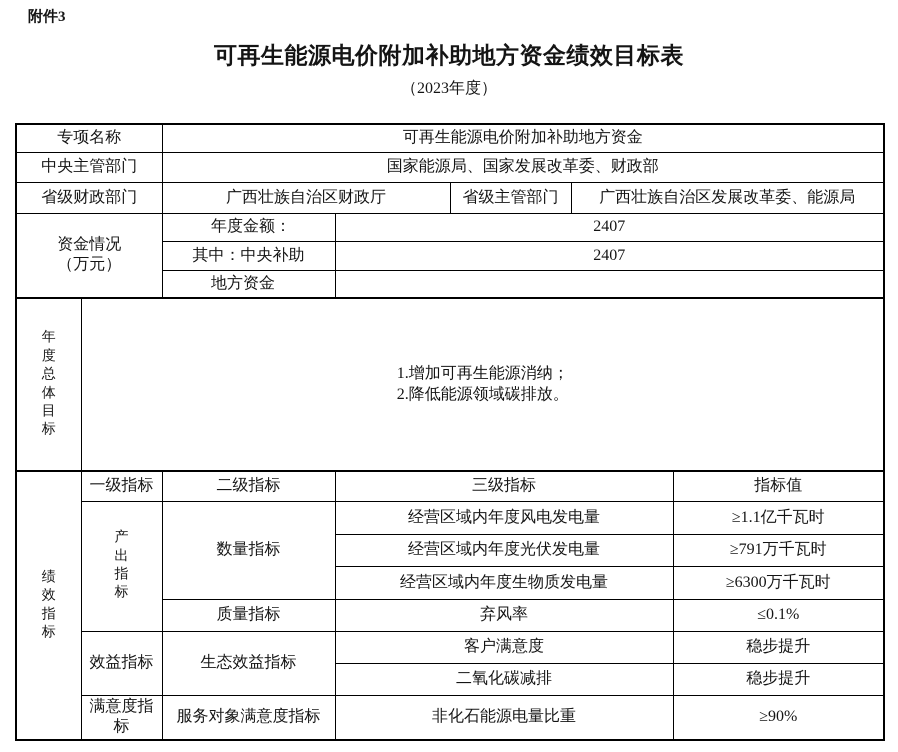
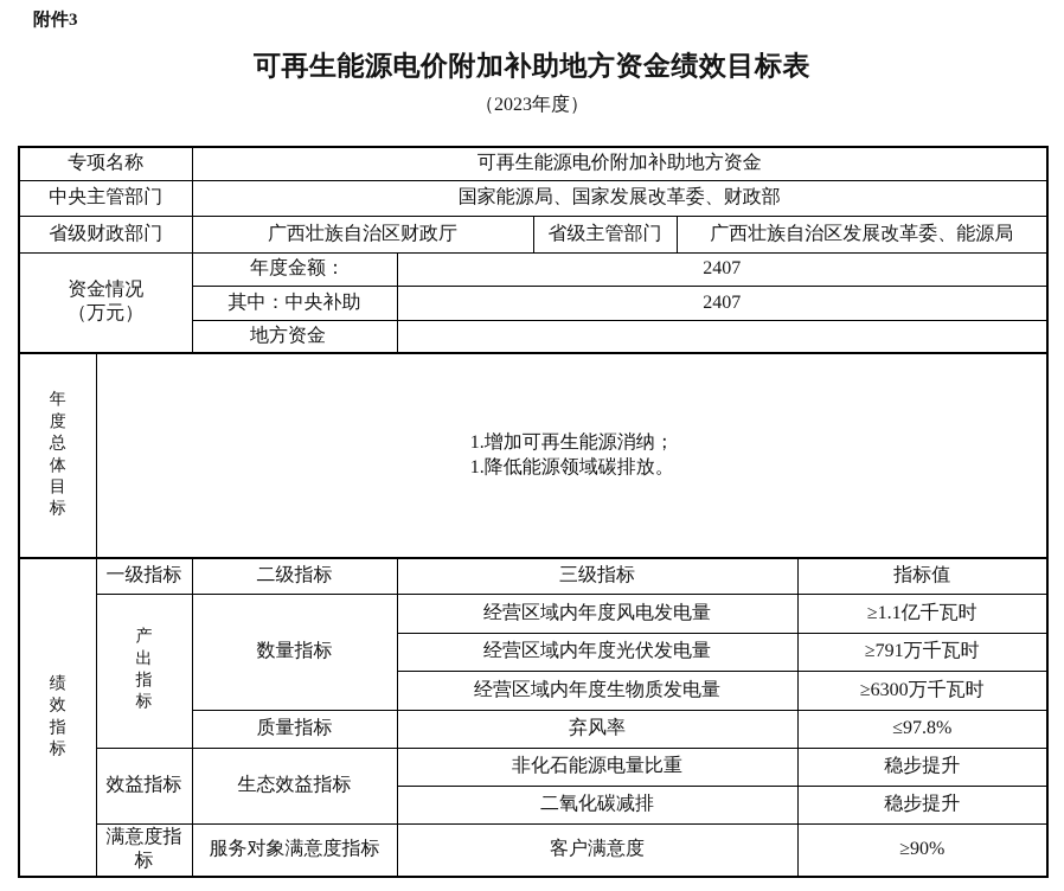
  附件3
  可再生能源电价附加补助地方资金绩效目标表
  （2023年度）
  专项名称	可再生能源电价附加补助地方资金
  中央主管部门	国家能源局、国家发展改革委、财政部
  省级财政部门	广西壮族自治区财政厅 省级主管部门 广西壮族自治区发展改革委、能源局
  资金情况 （万元）	年度金额：	2407
  其中：中央补助	2407
  地方资金
- 年度总体目标	1.增加可再生能源消纳； 2.降低能源领域碳排放。
+ 年度总体目标	1.增加可再生能源消纳； 1.降低能源领域碳排放。
  绩效指标	一级指标	二级指标	三级指标	指标值
  产出指标	数量指标	经营区域内年度风电发电量	≥1.1亿千瓦时
  经营区域内年度光伏发电量	≥791万千瓦时
  经营区域内年度生物质发电量	≥6300万千瓦时
- 质量指标	弃风率	≤0.1%
+ 质量指标	弃风率	≤97.8%
- 效益指标	生态效益指标	客户满意度	稳步提升
+ 效益指标	生态效益指标	非化石能源电量比重	稳步提升
  二氧化碳减排	稳步提升
- 满意度指标	服务对象满意度指标	非化石能源电量比重	≥90%
+ 满意度指标	服务对象满意度指标	客户满意度	≥90%
